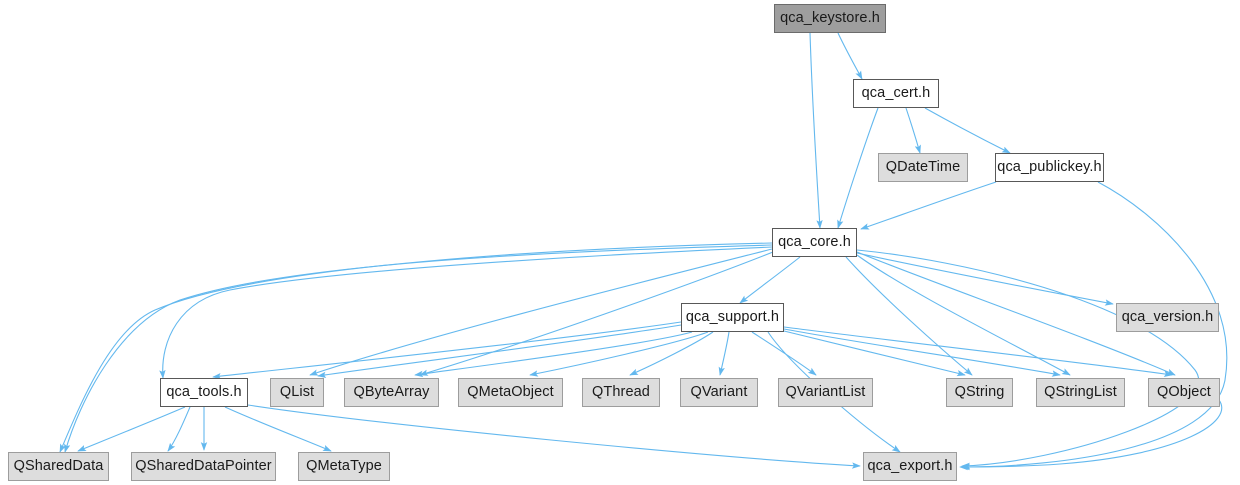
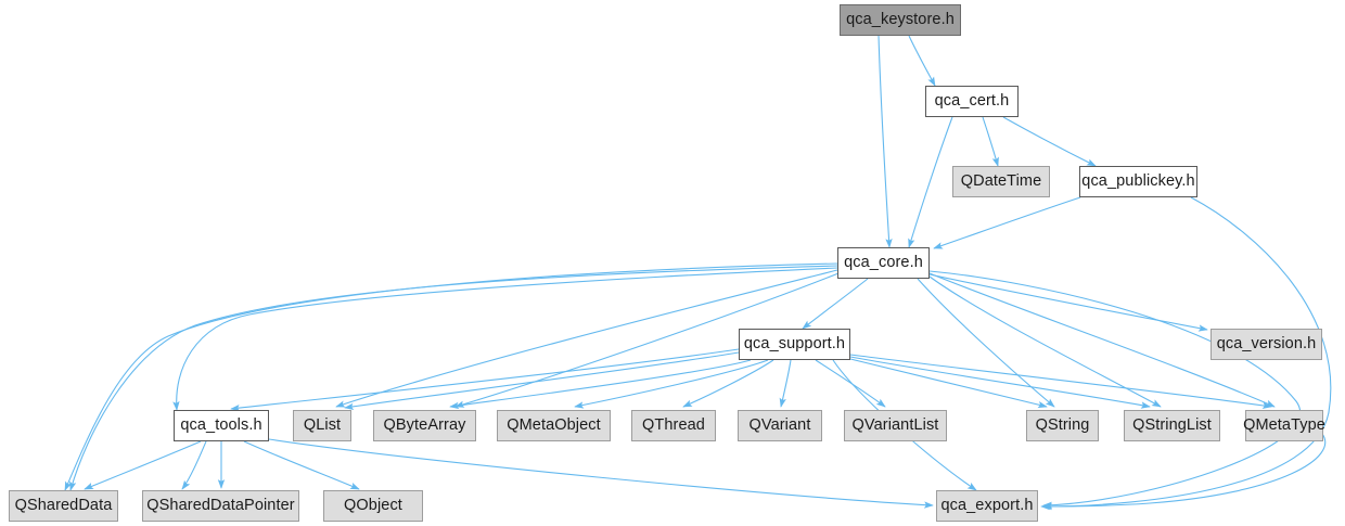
  qca_keystore.h
  qca_cert.h
  QDateTime
  qca_publickey.h
  qca_core.h
  qca_support.h
  qca_version.h
  qca_tools.h
  QList
  QByteArray
  QMetaObject
  QThread
  QVariant
  QVariantList
  QString
  QStringList
- QObject
+ QMetaType
  QSharedData
  QSharedDataPointer
- QMetaType
+ QObject
  qca_export.h
